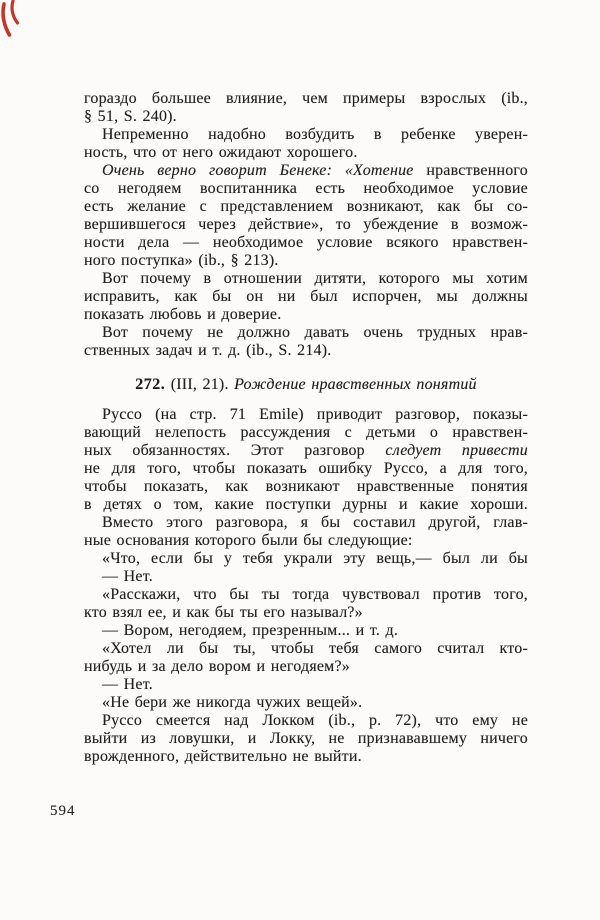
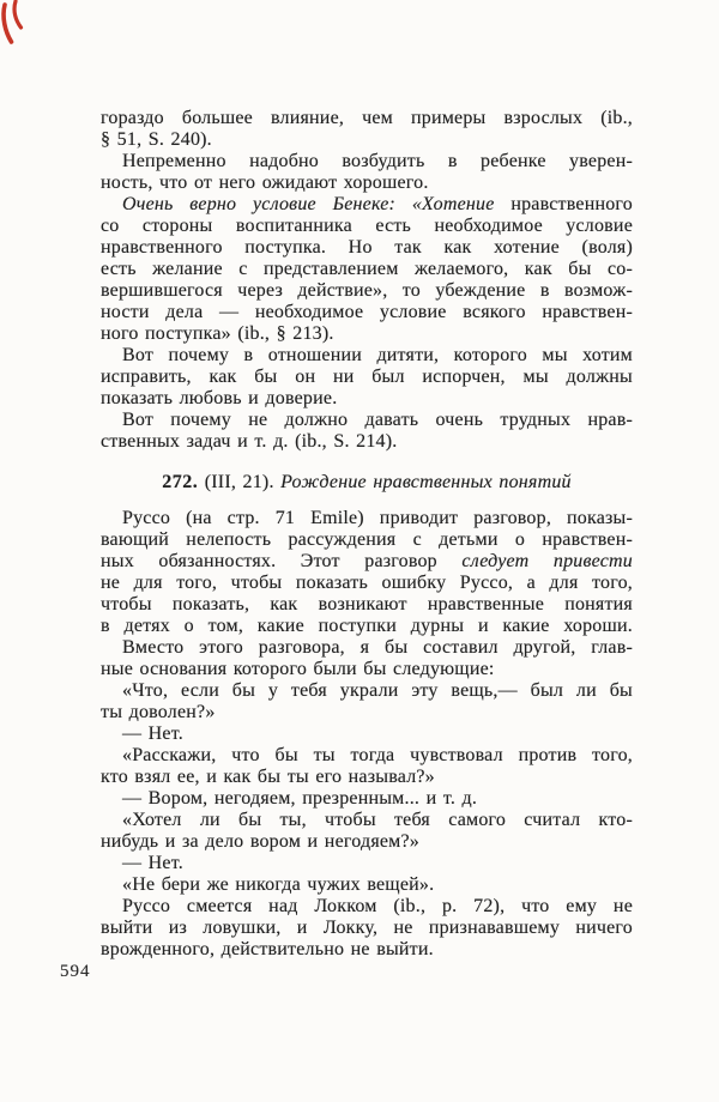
  гораздо большее влияние, чем примеры взрослых (ib.,
  § 51, S. 240).
  Непременно надобно возбудить в ребенке уверен-
  ность, что от него ожидают хорошего.
- Очень верно говорит Бенеке: «Хотение нравственного
+ Очень верно условие Бенеке: «Хотение нравственного
- со негодяем воспитанника есть необходимое условие
+ со стороны воспитанника есть необходимое условие
+ нравственного поступка. Но так как хотение (воля)
- есть желание с представлением возникают, как бы со-
+ есть желание с представлением желаемого, как бы со-
  вершившегося через действие», то убеждение в возмож-
  ности дела — необходимое условие всякого нравствен-
  ного поступка» (ib., § 213).
  Вот почему в отношении дитяти, которого мы хотим
  исправить, как бы он ни был испорчен, мы должны
  показать любовь и доверие.
  Вот почему не должно давать очень трудных нрав-
  ственных задач и т. д. (ib., S. 214).
  272. (III, 21). Рождение нравственных понятий
  Руссо (на стр. 71 Emile) приводит разговор, показы-
  вающий нелепость рассуждения с детьми о нравствен-
  ных обязанностях. Этот разговор следует привести
  не для того, чтобы показать ошибку Руссо, а для того,
  чтобы показать, как возникают нравственные понятия
  в детях о том, какие поступки дурны и какие хороши.
  Вместо этого разговора, я бы составил другой, глав-
  ные основания которого были бы следующие:
  «Что, если бы у тебя украли эту вещь,— был ли бы
+ ты доволен?»
  — Нет.
  «Расскажи, что бы ты тогда чувствовал против того,
  кто взял ее, и как бы ты его называл?»
  — Вором, негодяем, презренным... и т. д.
  «Хотел ли бы ты, чтобы тебя самого считал кто-
  нибудь и за дело вором и негодяем?»
  — Нет.
  «Не бери же никогда чужих вещей».
  Руссо смеется над Локком (ib., p. 72), что ему не
  выйти из ловушки, и Локку, не признававшему ничего
  врожденного, действительно не выйти.
  594
